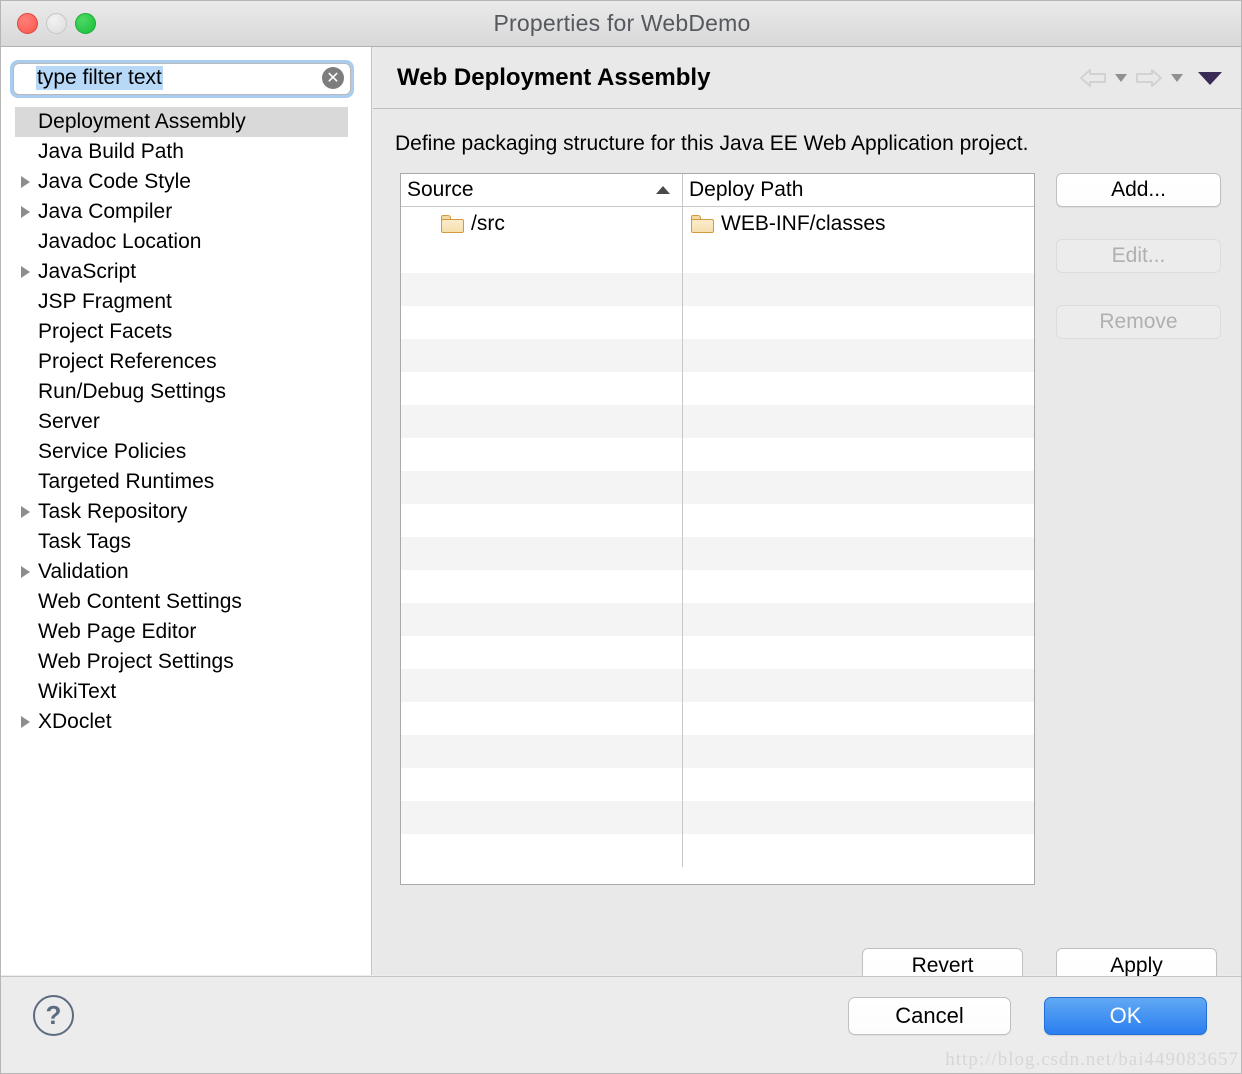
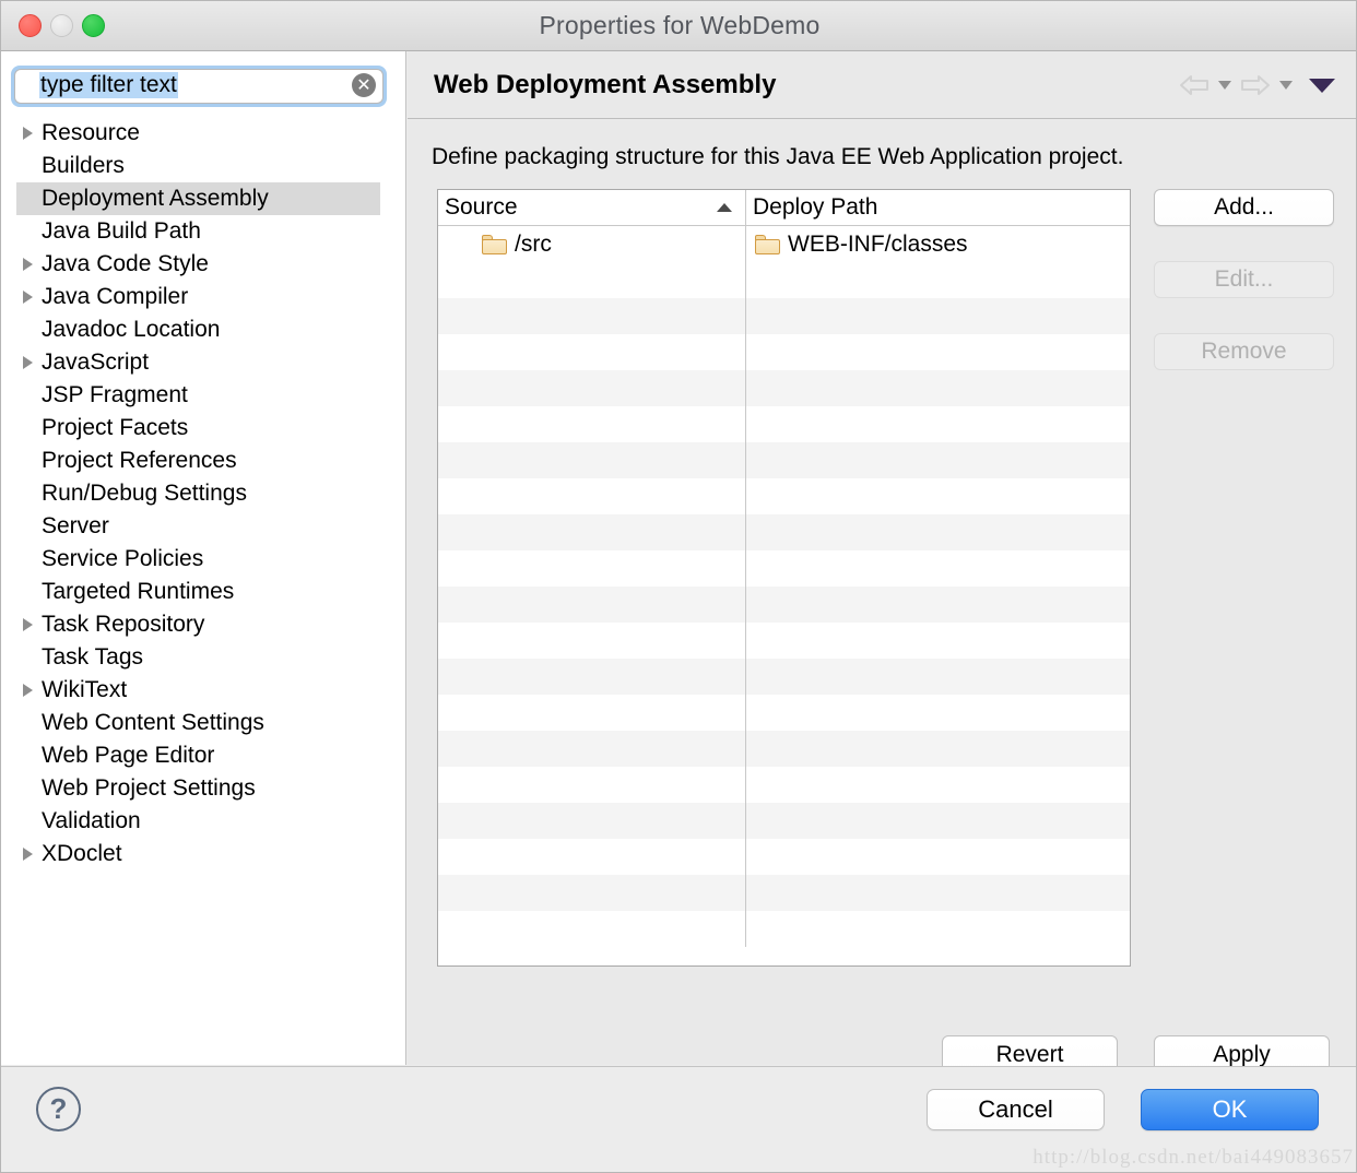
  Properties for WebDemo
  type filter text
  ✕
+ Resource
+ Builders
  Deployment Assembly
  Java Build Path
  Java Code Style
  Java Compiler
  Javadoc Location
  JavaScript
  JSP Fragment
  Project Facets
  Project References
  Run/Debug Settings
  Server
  Service Policies
  Targeted Runtimes
  Task Repository
  Task Tags
- Validation
+ WikiText
  Web Content Settings
  Web Page Editor
  Web Project Settings
- WikiText
+ Validation
  XDoclet
  Web Deployment Assembly
  Define packaging structure for this Java EE Web Application project.
  Source
  Deploy Path
  /src
  WEB-INF/classes
  Add...
  Edit...
  Remove
  Revert
  Apply
  ?
  Cancel
  OK
